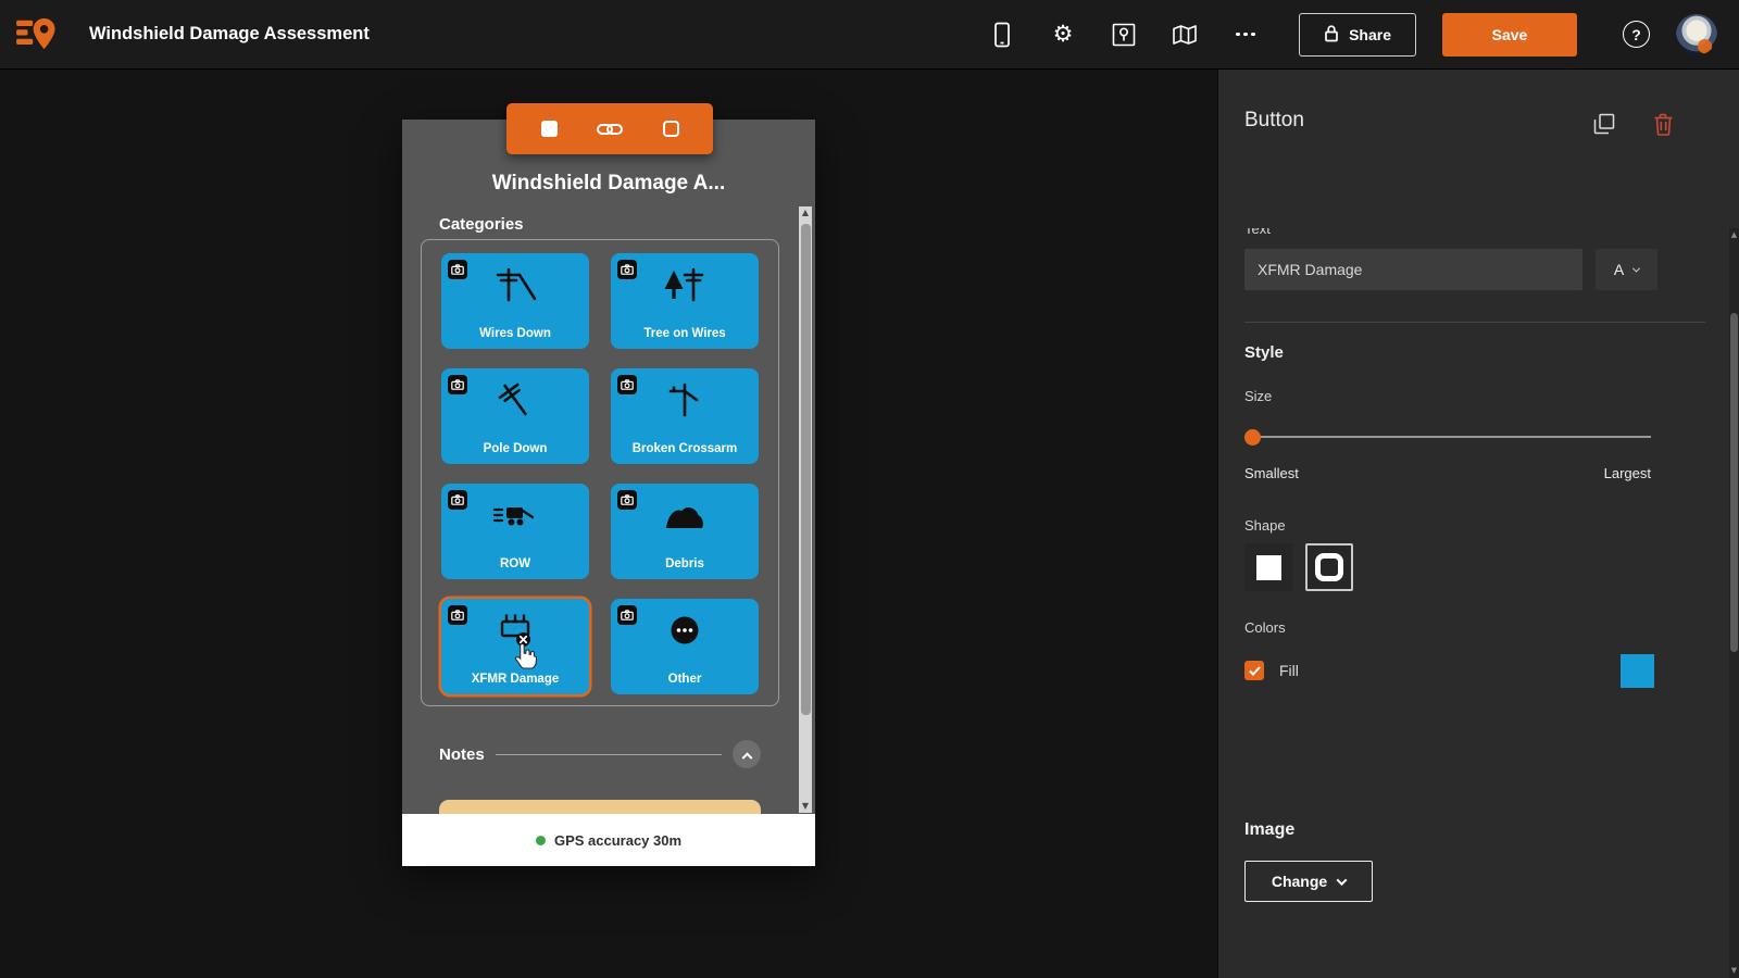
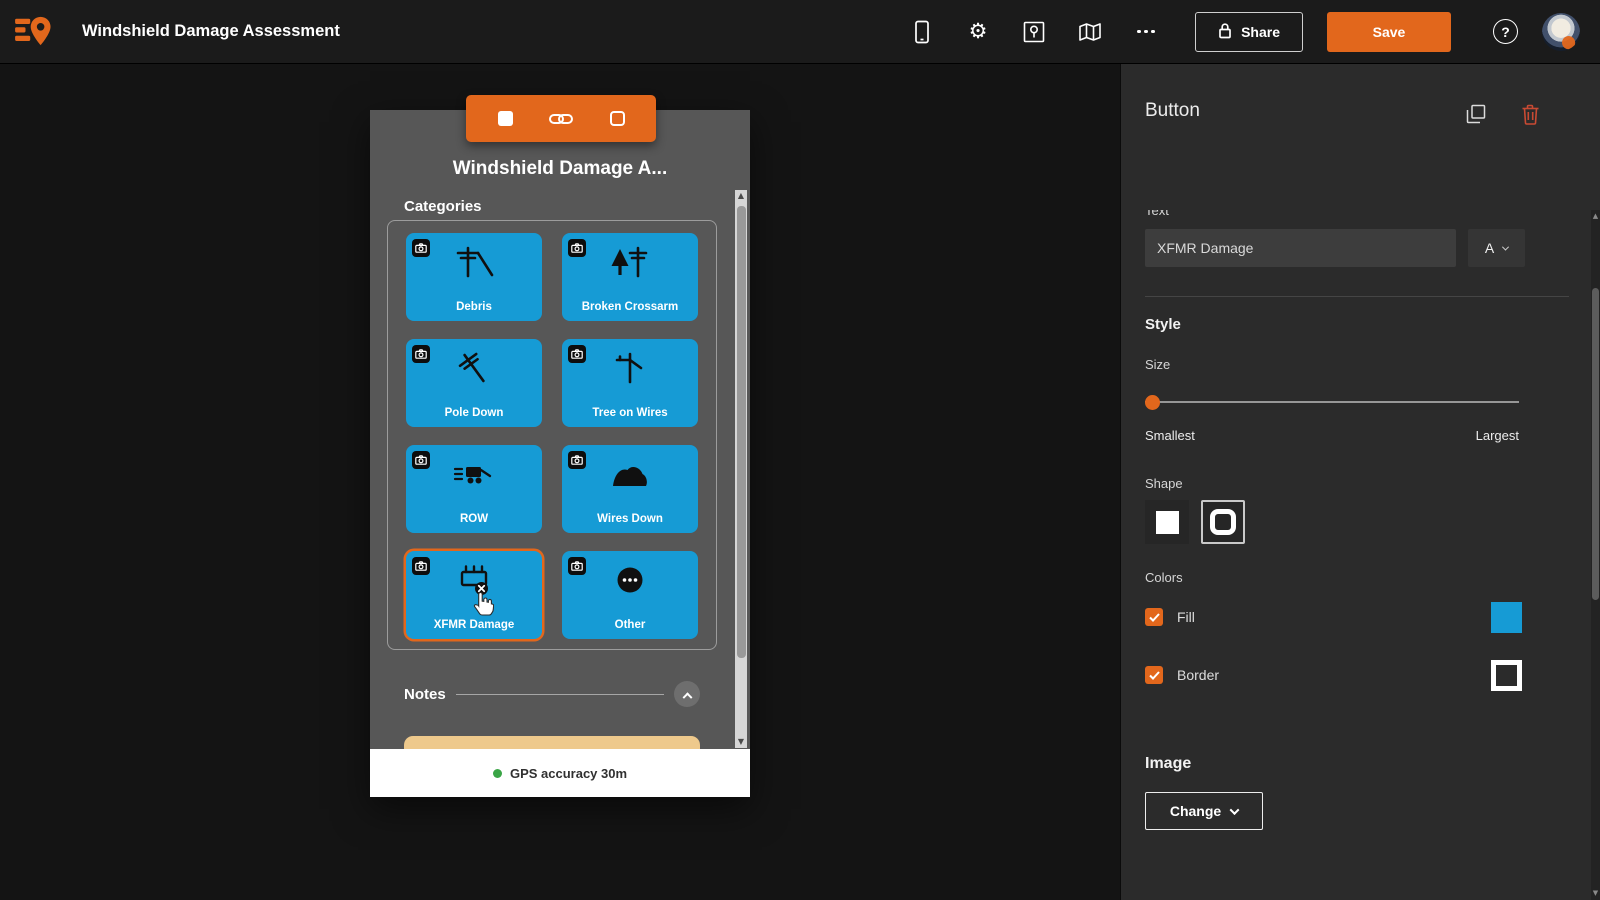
  Windshield Damage Assessment
  ⚙
  Share
  Save
  ?
  Windshield Damage A...
  Categories
- Wires Down
+ Debris
- Tree on Wires
+ Broken Crossarm
  Pole Down
- Broken Crossarm
+ Tree on Wires
  ROW
- Debris
+ Wires Down
  XFMR Damage
  Other
  Notes
  ▲
  ▼
  GPS accuracy 30m
  Button
  Text
  XFMR Damage
  A
  Style
  Size
  Smallest
  Largest
  Shape
  Colors
  Fill
+ Border
  Image
  Change
  ▲
  ▼
